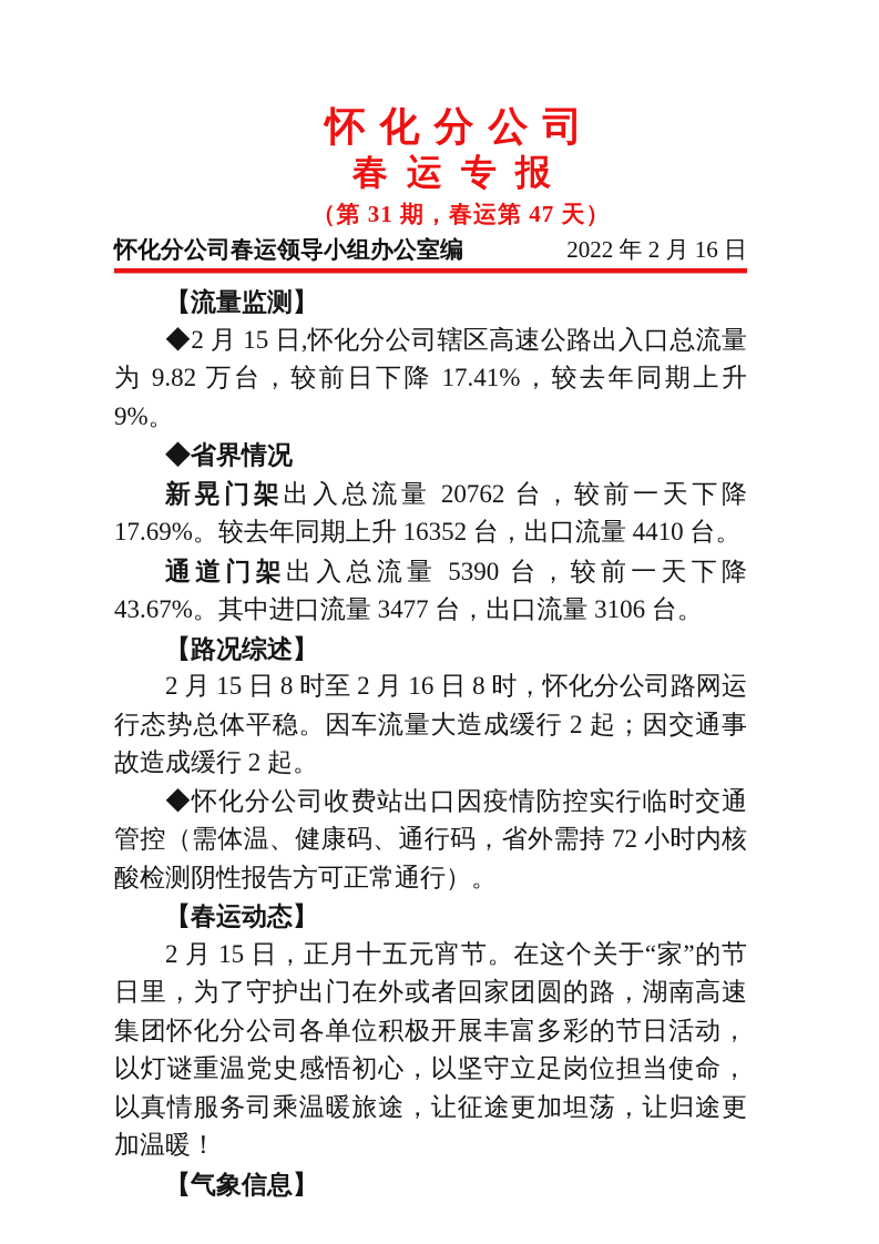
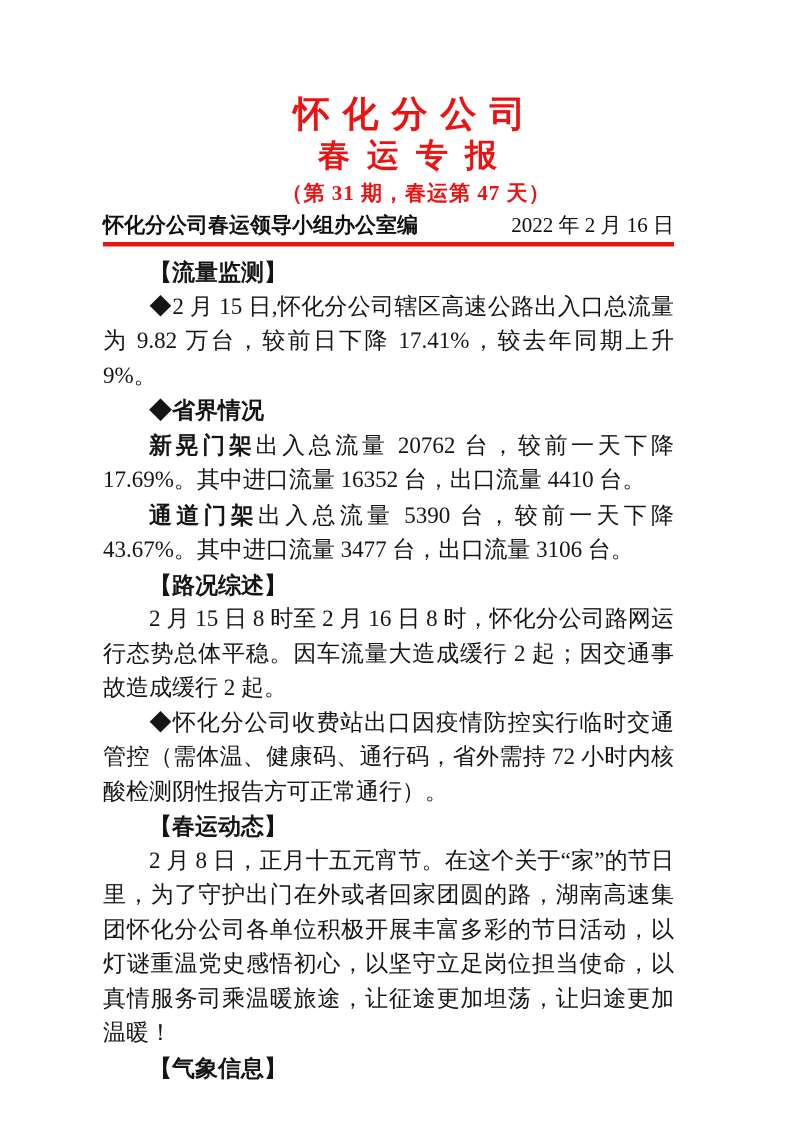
  怀化分公司
  春运专报
  （第 31 期，春运第 47 天）
  怀化分公司春运领导小组办公室编
  2022 年 2 月 16 日
  【流量监测】
  ◆2 月 15 日,怀化分公司辖区高速公路出入口总流量为 9.82 万台，较前日下降 17.41%，较去年同期上升 9%。
  ◆省界情况
- 新晃门架出入总流量 20762 台，较前一天下降 17.69%。较去年同期上升 16352 台，出口流量 4410 台。
+ 新晃门架出入总流量 20762 台，较前一天下降 17.69%。其中进口流量 16352 台，出口流量 4410 台。
  通道门架出入总流量 5390 台，较前一天下降 43.67%。其中进口流量 3477 台，出口流量 3106 台。
  【路况综述】
  2 月 15 日 8 时至 2 月 16 日 8 时，怀化分公司路网运行态势总体平稳。因车流量大造成缓行 2 起；因交通事故造成缓行 2 起。
  ◆怀化分公司收费站出口因疫情防控实行临时交通管控（需体温、健康码、通行码，省外需持 72 小时内核酸检测阴性报告方可正常通行）。
  【春运动态】
- 2 月 15 日，正月十五元宵节。在这个关于“家”的节日里，为了守护出门在外或者回家团圆的路，湖南高速集团怀化分公司各单位积极开展丰富多彩的节日活动，以灯谜重温党史感悟初心，以坚守立足岗位担当使命，以真情服务司乘温暖旅途，让征途更加坦荡，让归途更加温暖！
+ 2 月 8 日，正月十五元宵节。在这个关于“家”的节日里，为了守护出门在外或者回家团圆的路，湖南高速集团怀化分公司各单位积极开展丰富多彩的节日活动，以灯谜重温党史感悟初心，以坚守立足岗位担当使命，以真情服务司乘温暖旅途，让征途更加坦荡，让归途更加温暖！
  【气象信息】
